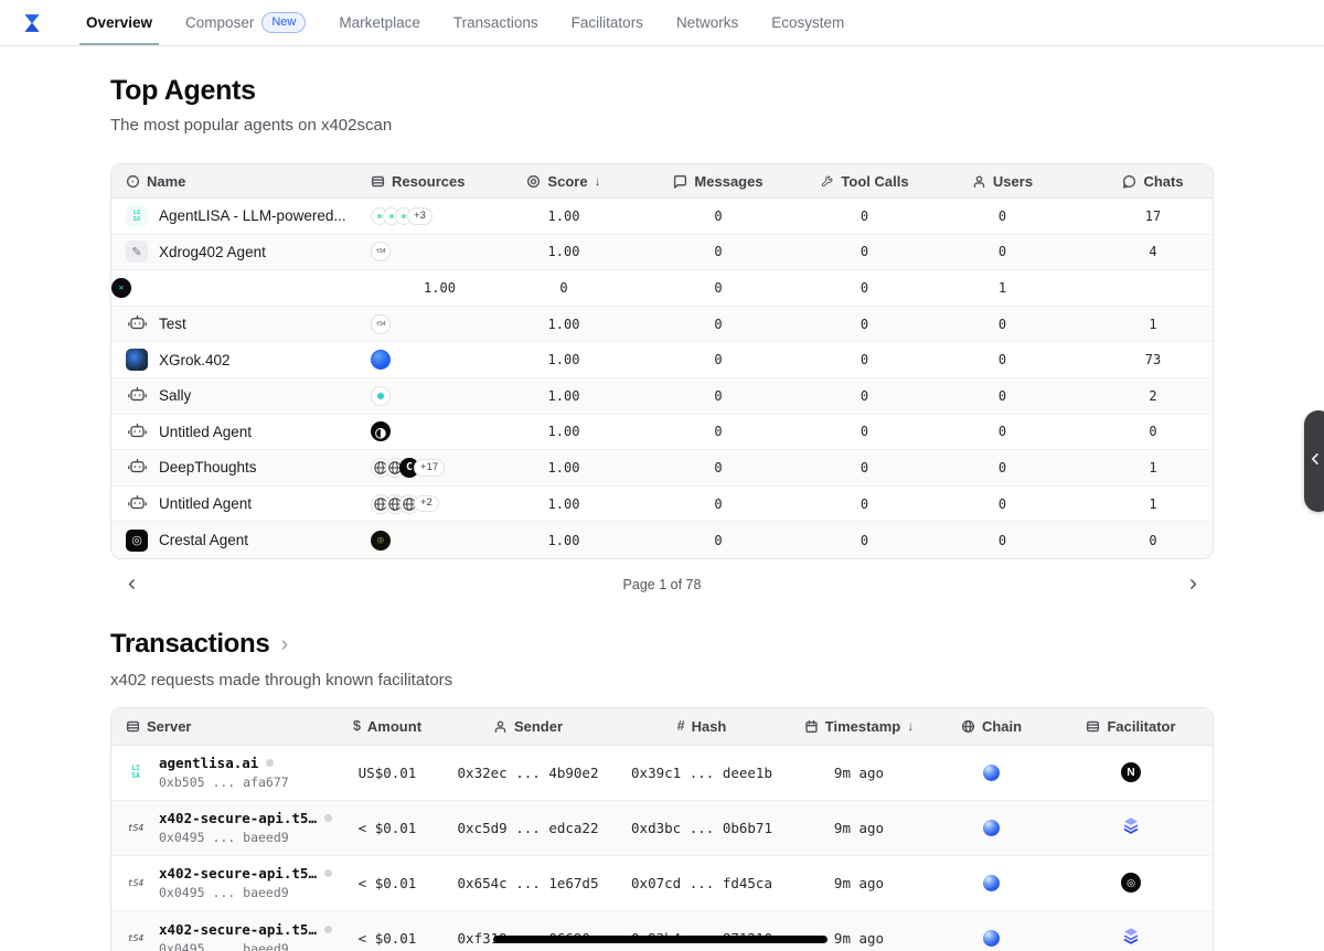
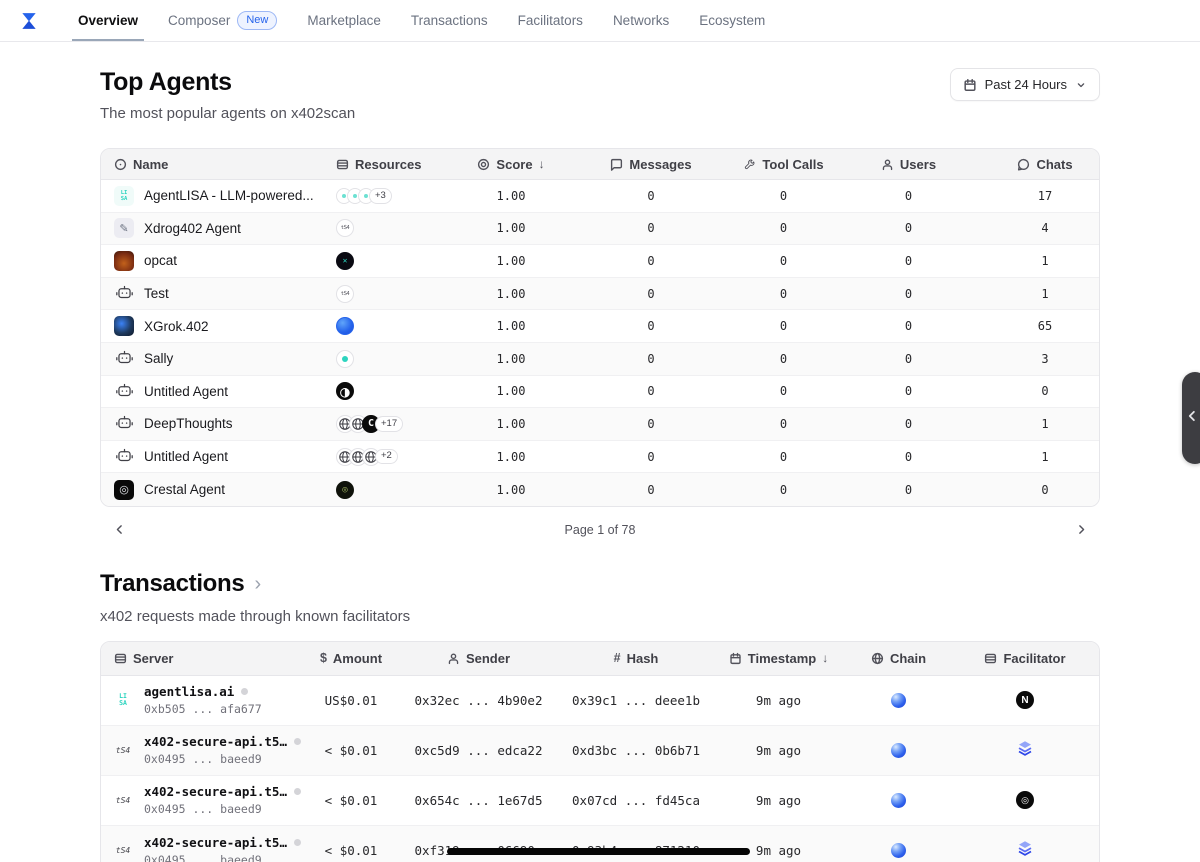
  Overview
  Composer
  New
  Marketplace
  Transactions
  Facilitators
  Networks
  Ecosystem
  Top Agents
  The most popular agents on x402scan
+ Past 24 Hours
  Name
  Resources
  Score
  ↓
  Messages
  Tool Calls
  Users
  Chats
  AgentLISA - LLM-powered...
  +3
  1.00
  0
  0
  0
  17
  ✎
  Xdrog402 Agent
  1.00
  0
  0
  0
  4
+ opcat
  ✕
  1.00
  0
  0
  0
  1
  Test
  1.00
  0
  0
  0
  1
  XGrok.402
  1.00
  0
  0
  0
- 73
+ 65
  Sally
  1.00
  0
  0
  0
- 2
+ 3
  Untitled Agent
  ◑
  1.00
  0
  0
  0
  0
  DeepThoughts
  C
  +17
  1.00
  0
  0
  0
  1
  Untitled Agent
  +2
  1.00
  0
  0
  0
  1
  ◎
  Crestal Agent
  ◎
  1.00
  0
  0
  0
  0
  Page 1 of 78
  Transactions
  ›
  x402 requests made through known facilitators
  Server
  $
  Amount
  Sender
  #
  Hash
  Timestamp
  ↓
  Chain
  Facilitator
  LI
  SA
  agentlisa.ai
  0xb505 ... afa677
  US$0.01
  0x32ec ... 4b90e2
  0x39c1 ... deee1b
  9m ago
  N
  tS4
  x402-secure-api.t5…
  0x0495 ... baeed9
  < $0.01
  0xc5d9 ... edca22
  0xd3bc ... 0b6b71
  9m ago
  tS4
  x402-secure-api.t5…
  0x0495 ... baeed9
  < $0.01
  0x654c ... 1e67d5
  0x07cd ... fd45ca
  9m ago
  ◎
  tS4
  x402-secure-api.t5…
  0x0495 ... baeed9
  < $0.01
  9m ago
